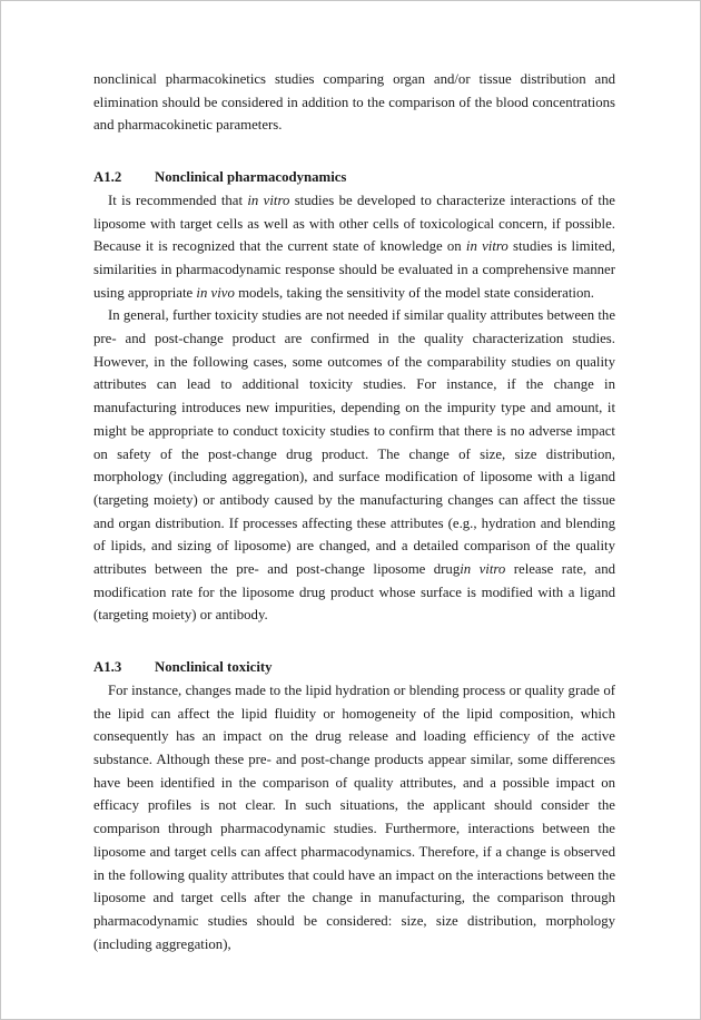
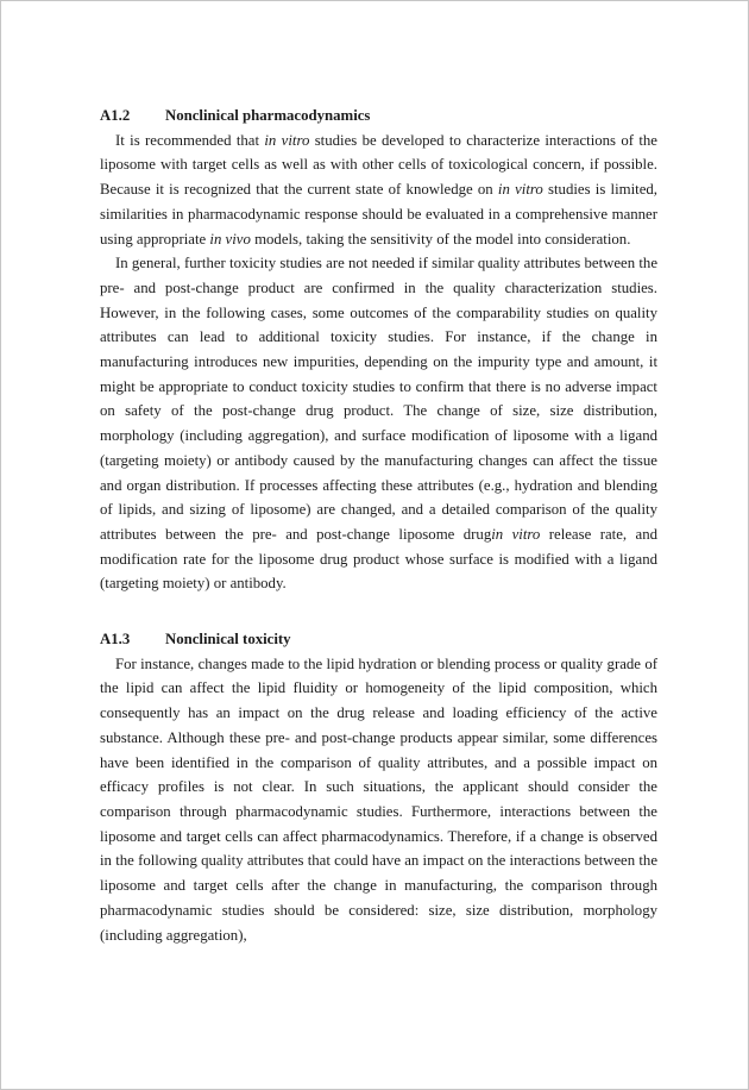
- nonclinical pharmacokinetics studies comparing organ and/or tissue distribution and elimination should be considered in addition to the comparison of the blood concentrations and pharmacokinetic parameters.
  A1.2 Nonclinical pharmacodynamics
- It is recommended that in vitro studies be developed to characterize interactions of the liposome with target cells as well as with other cells of toxicological concern, if possible. Because it is recognized that the current state of knowledge on in vitro studies is limited, similarities in pharmacodynamic response should be evaluated in a comprehensive manner using appropriate in vivo models, taking the sensitivity of the model state consideration.
+ It is recommended that in vitro studies be developed to characterize interactions of the liposome with target cells as well as with other cells of toxicological concern, if possible. Because it is recognized that the current state of knowledge on in vitro studies is limited, similarities in pharmacodynamic response should be evaluated in a comprehensive manner using appropriate in vivo models, taking the sensitivity of the model into consideration.
  In general, further toxicity studies are not needed if similar quality attributes between the pre- and post-change product are confirmed in the quality characterization studies. However, in the following cases, some outcomes of the comparability studies on quality attributes can lead to additional toxicity studies. For instance, if the change in manufacturing introduces new impurities, depending on the impurity type and amount, it might be appropriate to conduct toxicity studies to confirm that there is no adverse impact on safety of the post-change drug product. The change of size, size distribution, morphology (including aggregation), and surface modification of liposome with a ligand (targeting moiety) or antibody caused by the manufacturing changes can affect the tissue and organ distribution. If processes affecting these attributes (e.g., hydration and blending of lipids, and sizing of liposome) are changed, and a detailed comparison of the quality attributes between the pre- and post-change liposome drugin vitro release rate, and modification rate for the liposome drug product whose surface is modified with a ligand (targeting moiety) or antibody.
  A1.3 Nonclinical toxicity
  For instance, changes made to the lipid hydration or blending process or quality grade of the lipid can affect the lipid fluidity or homogeneity of the lipid composition, which consequently has an impact on the drug release and loading efficiency of the active substance. Although these pre- and post-change products appear similar, some differences have been identified in the comparison of quality attributes, and a possible impact on efficacy profiles is not clear. In such situations, the applicant should consider the comparison through pharmacodynamic studies. Furthermore, interactions between the liposome and target cells can affect pharmacodynamics. Therefore, if a change is observed in the following quality attributes that could have an impact on the interactions between the liposome and target cells after the change in manufacturing, the comparison through pharmacodynamic studies should be considered: size, size distribution, morphology (including aggregation),
